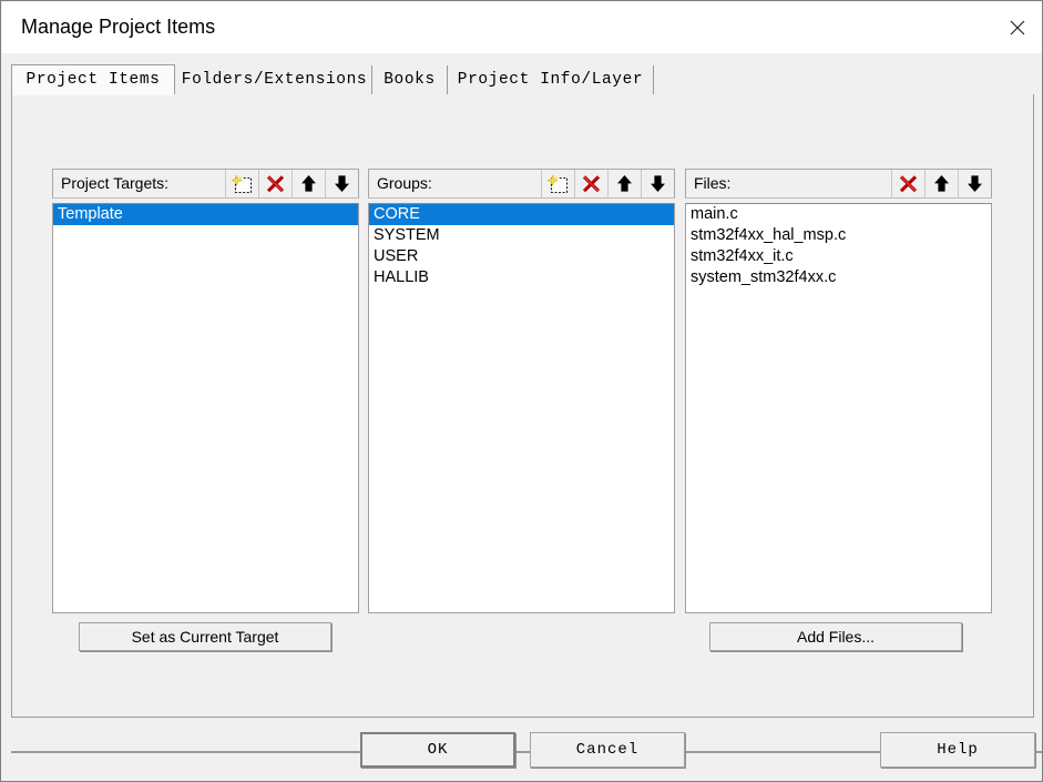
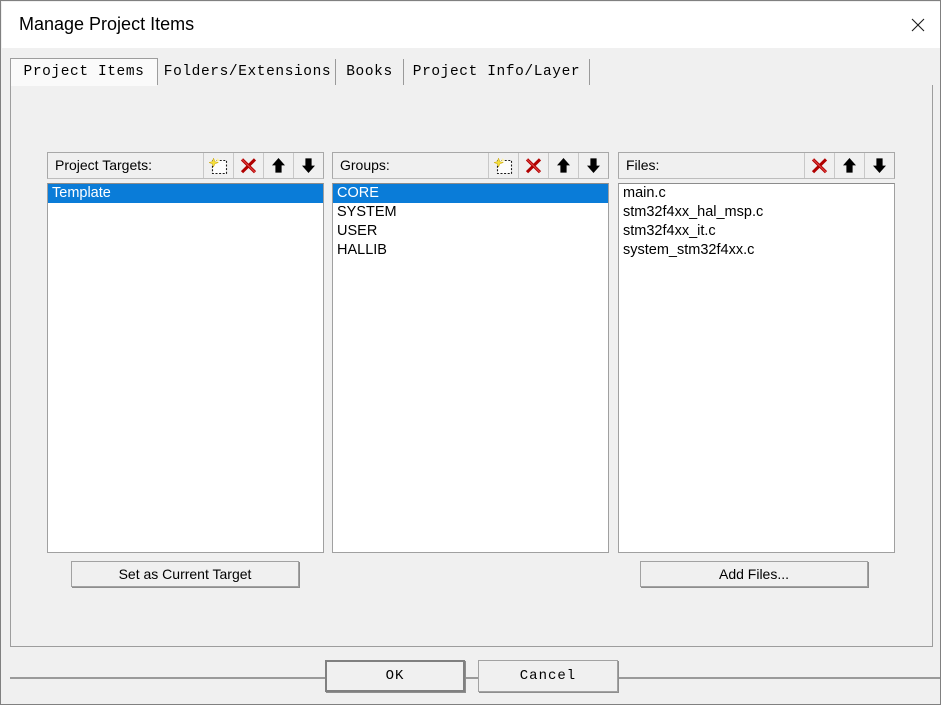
  Manage Project Items
  Project Items
  Folders/Extensions
  Books
  Project Info/Layer
  Project Targets:
  Template
  Groups:
  CORE
  SYSTEM
  USER
  HALLIB
  Files:
  main.c
  stm32f4xx_hal_msp.c
  stm32f4xx_it.c
  system_stm32f4xx.c
  Set as Current Target
  Add Files...
  OK
  Cancel
- Help
